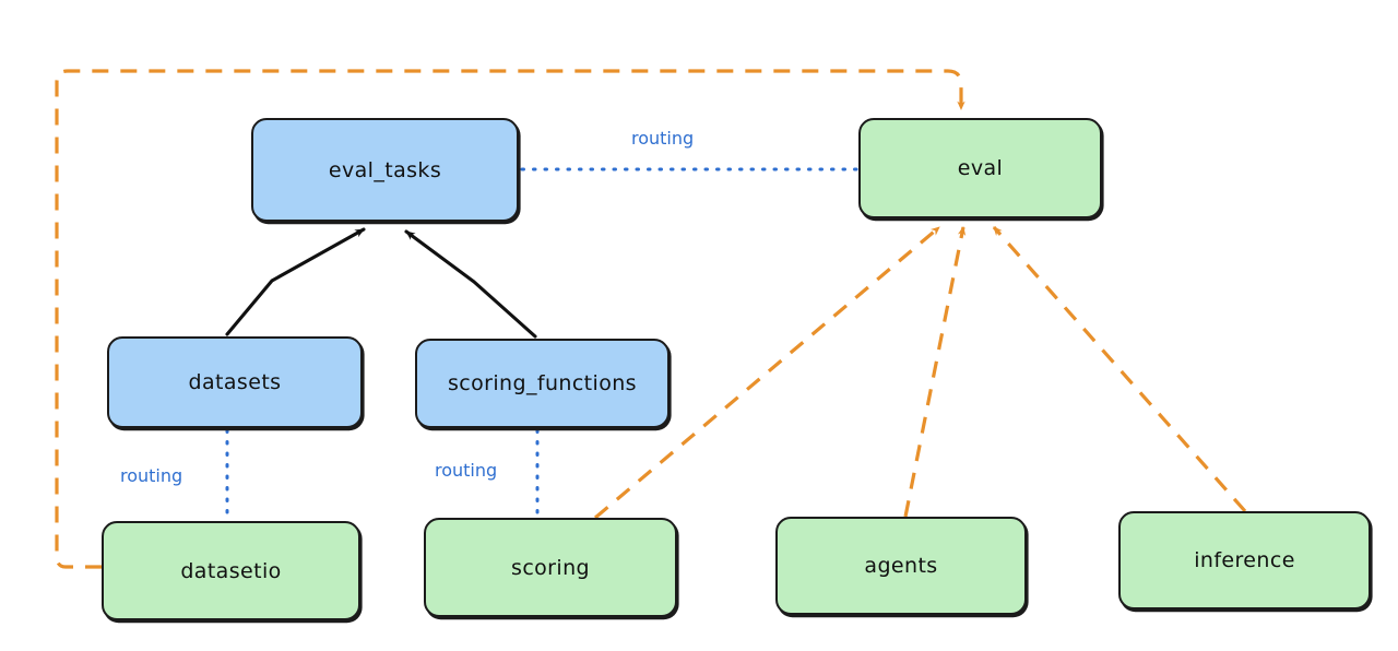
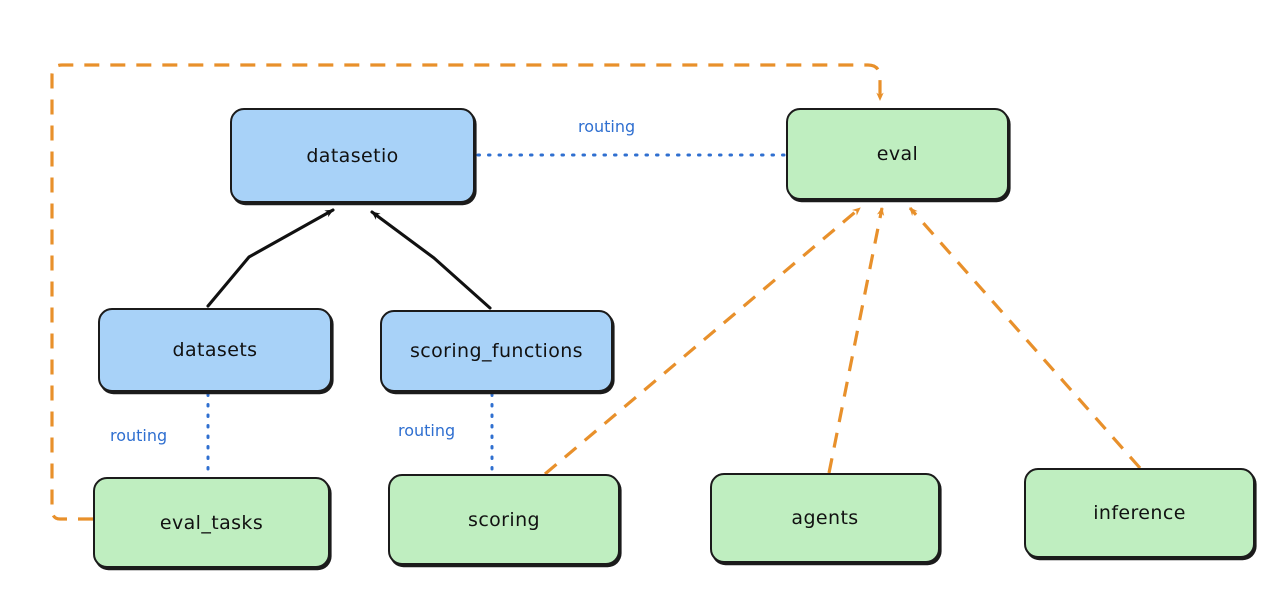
- eval_tasks
+ datasetio
  eval
  datasets
  scoring_functions
- datasetio
+ eval_tasks
  scoring
  agents
  inference
  routing
  routing
  routing
